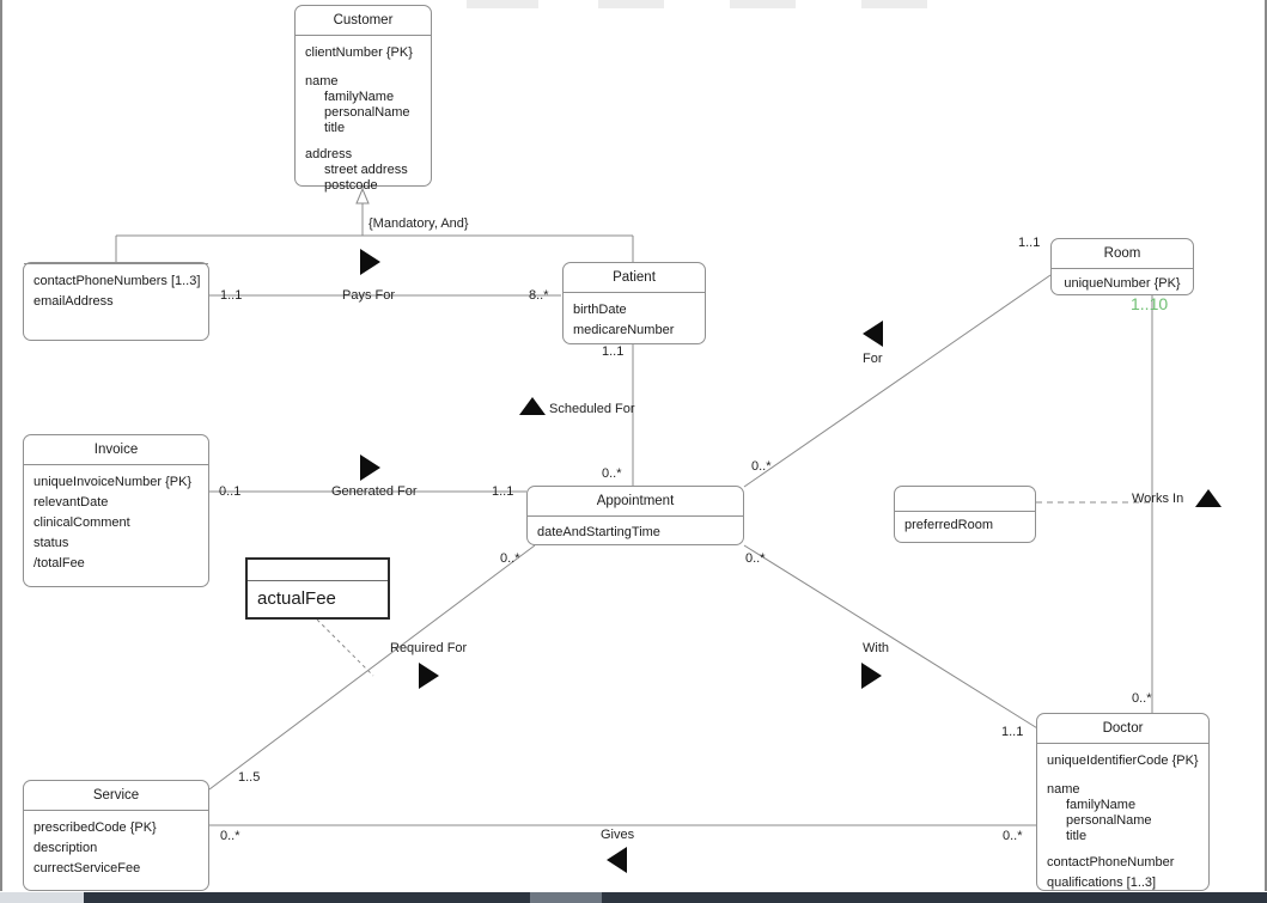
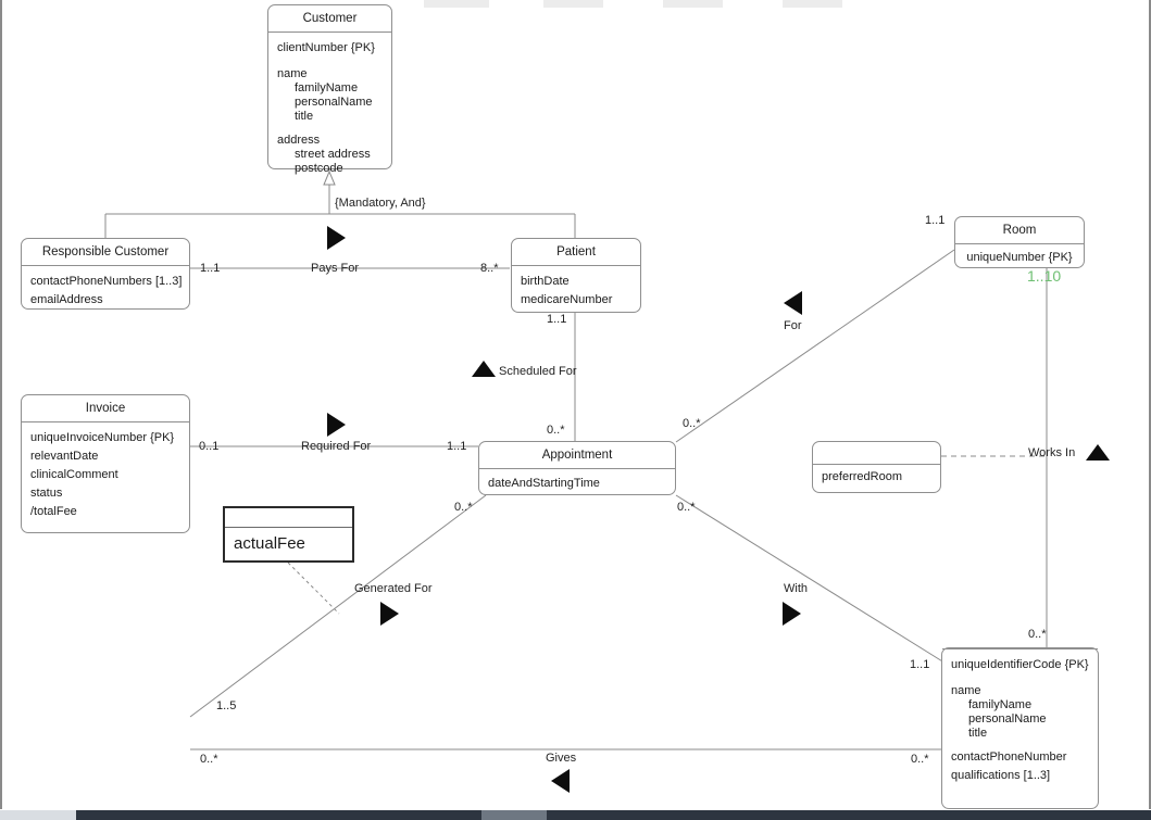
  Customer
  clientNumber {PK}
  name
  familyName
  personalName
  title
  address
  street address
  postcode
+ Responsible Customer
  contactPhoneNumbers [1..3]
  emailAddress
  Patient
  birthDate
  medicareNumber
  Invoice
  uniqueInvoiceNumber {PK}
  relevantDate
  clinicalComment
  status
  /totalFee
  Appointment
  dateAndStartingTime
- Service
- prescribedCode {PK}
- description
- currectServiceFee
- Doctor
  uniqueIdentifierCode {PK}
  name
  familyName
  personalName
  title
  contactPhoneNumber
  qualifications [1..3]
  Room
  uniqueNumber {PK}
  actualFee
  preferredRoom
  {Mandatory, And}
  Pays For
  Scheduled For
- Generated For
+ Required For
  For
- Required For
+ Generated For
  With
  Gives
  Works In
  1..1
  8..*
  1..1
  0..*
  0..1
  1..1
  0..*
  1..1
  0..*
  1..5
  0..*
  1..1
  0..*
  0..*
  0..*
  1..10
